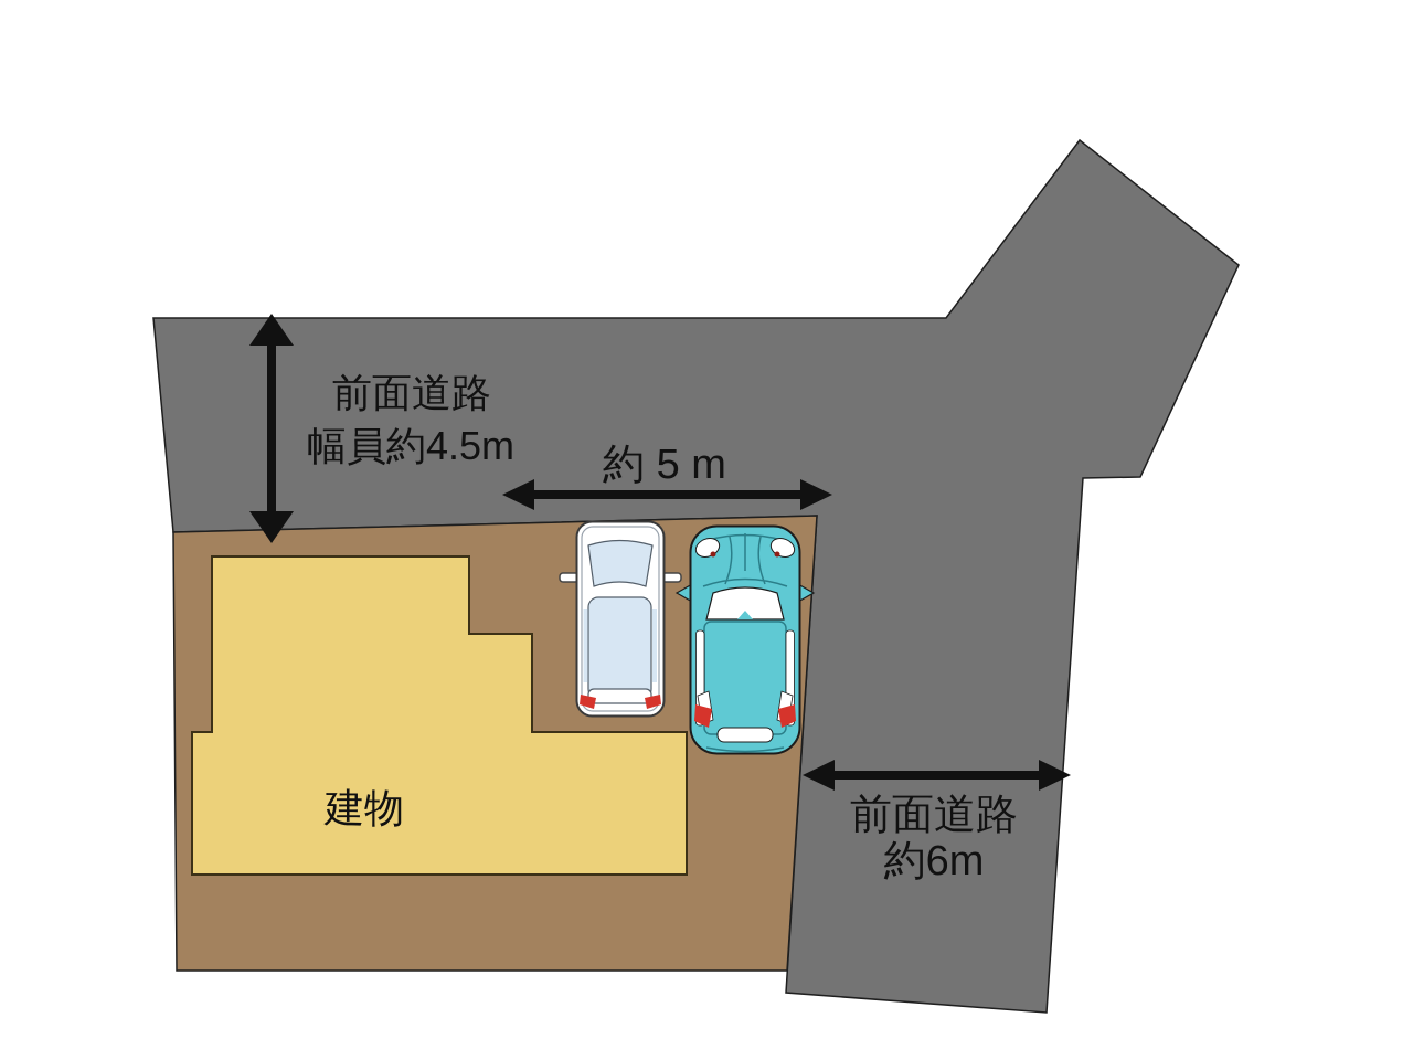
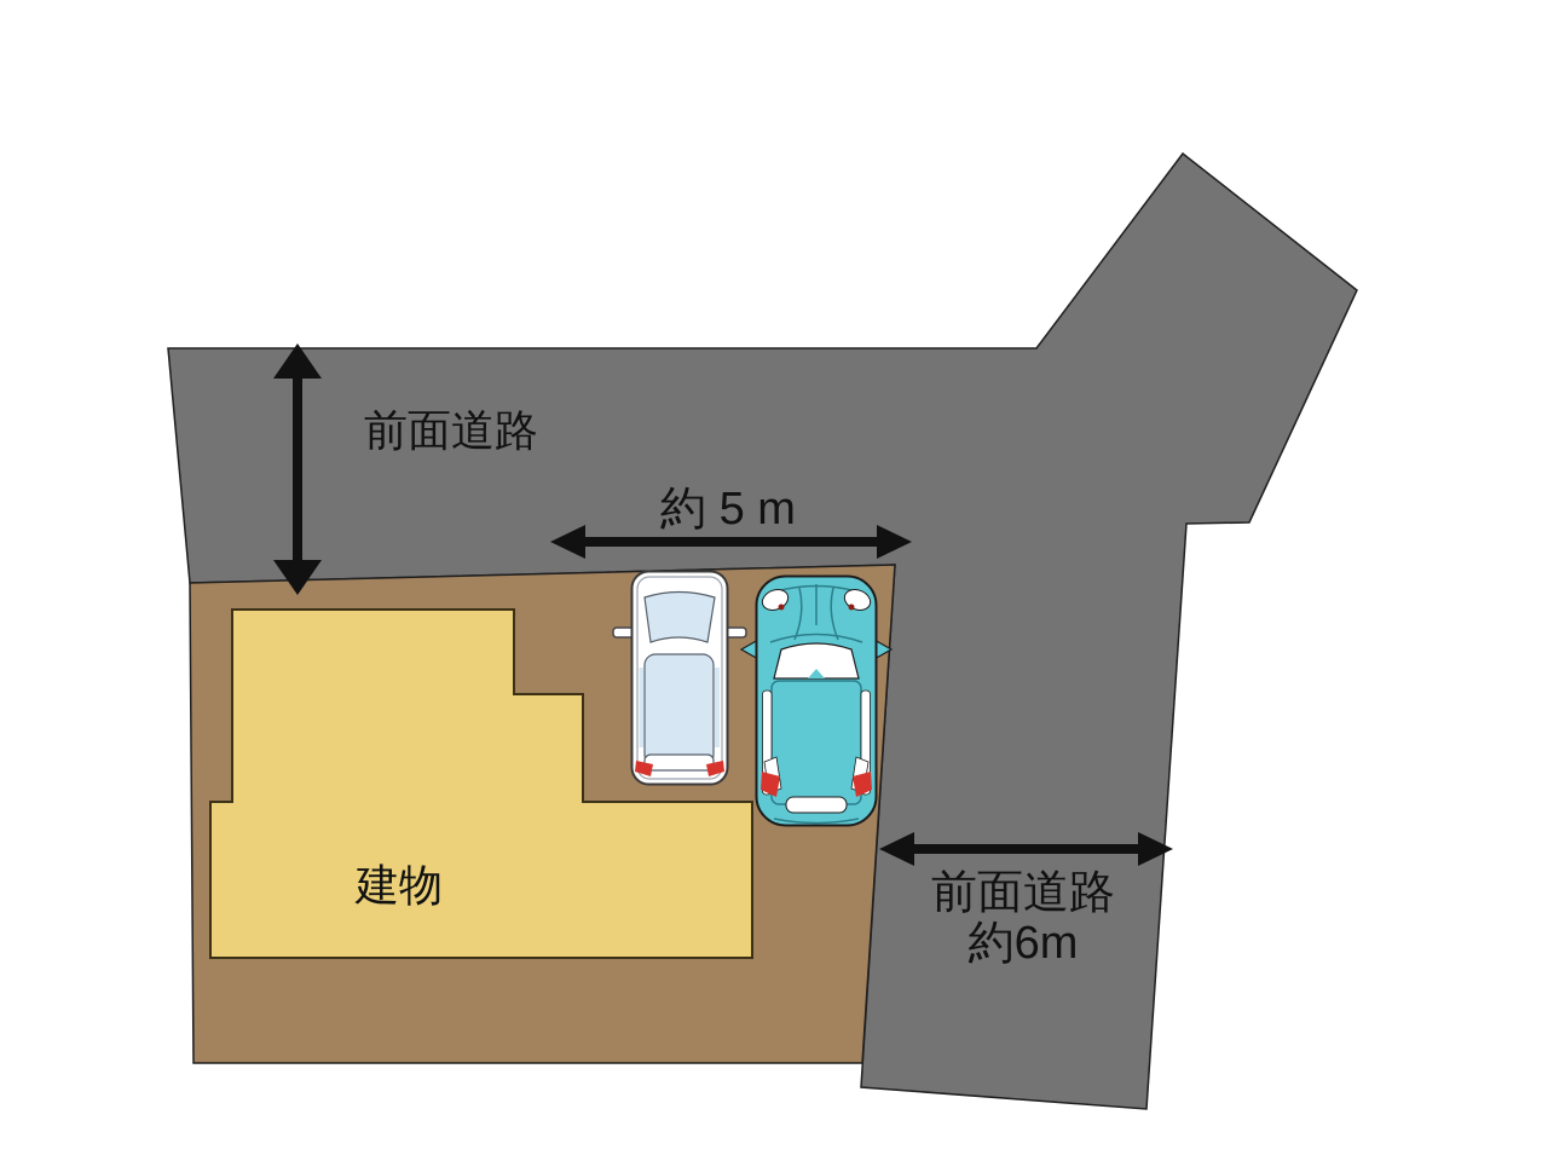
  建物
  前面道路
- 幅員約4.5m
  約 5 m
  前面道路
  約6m
